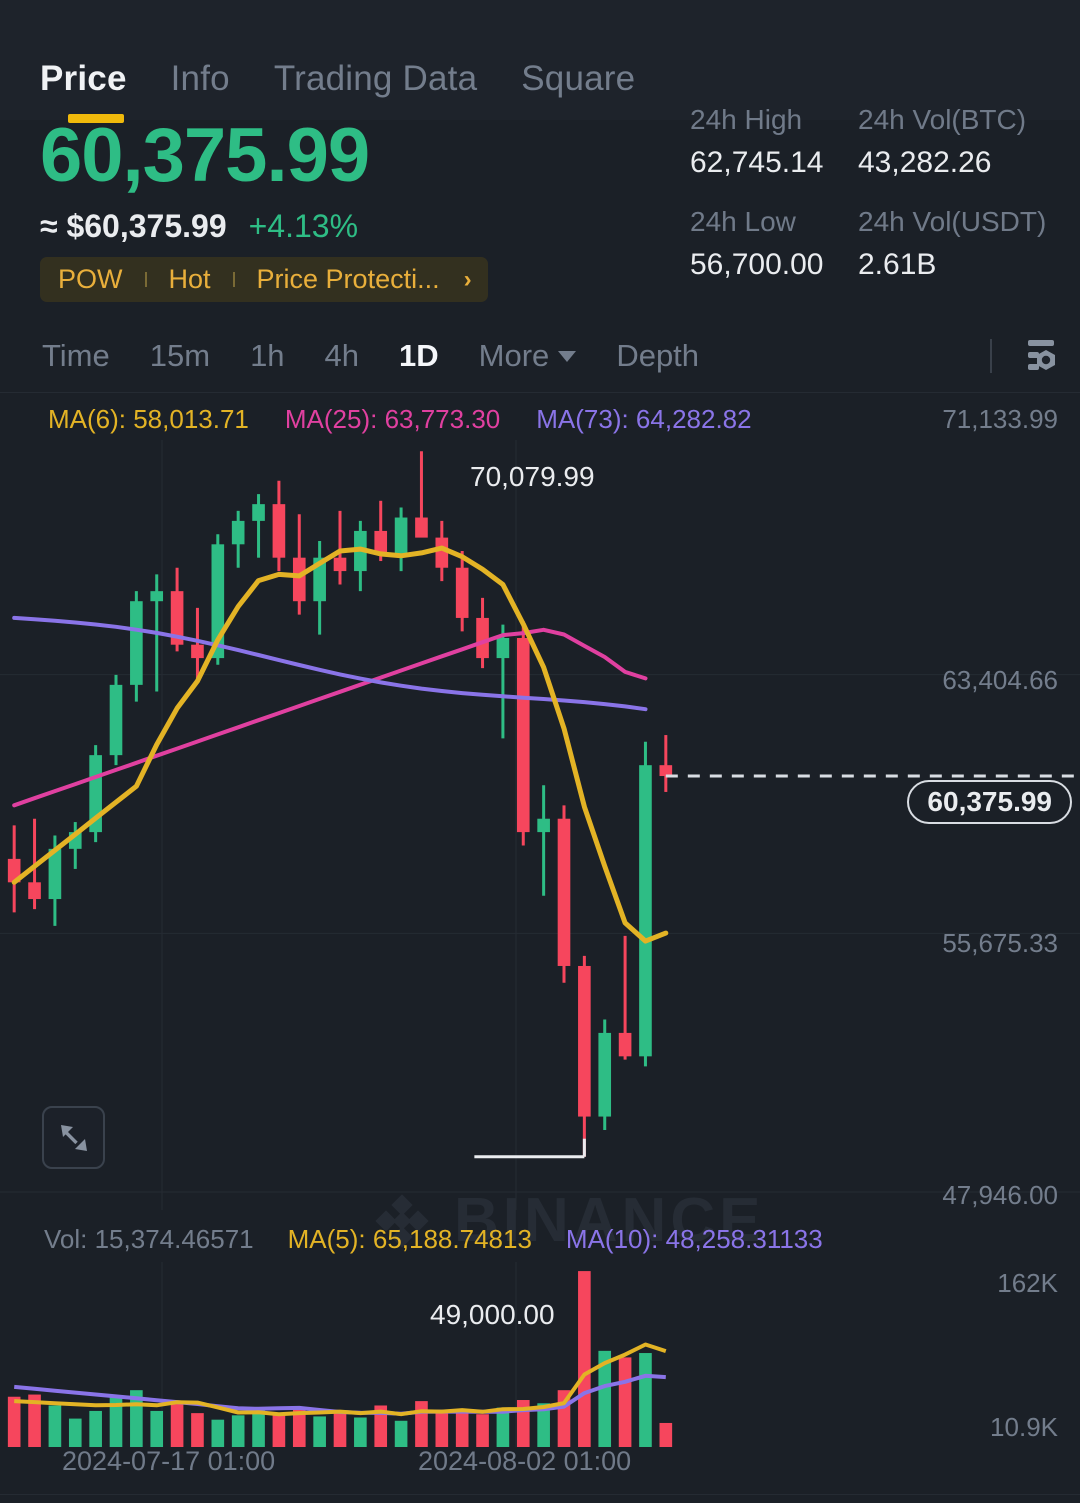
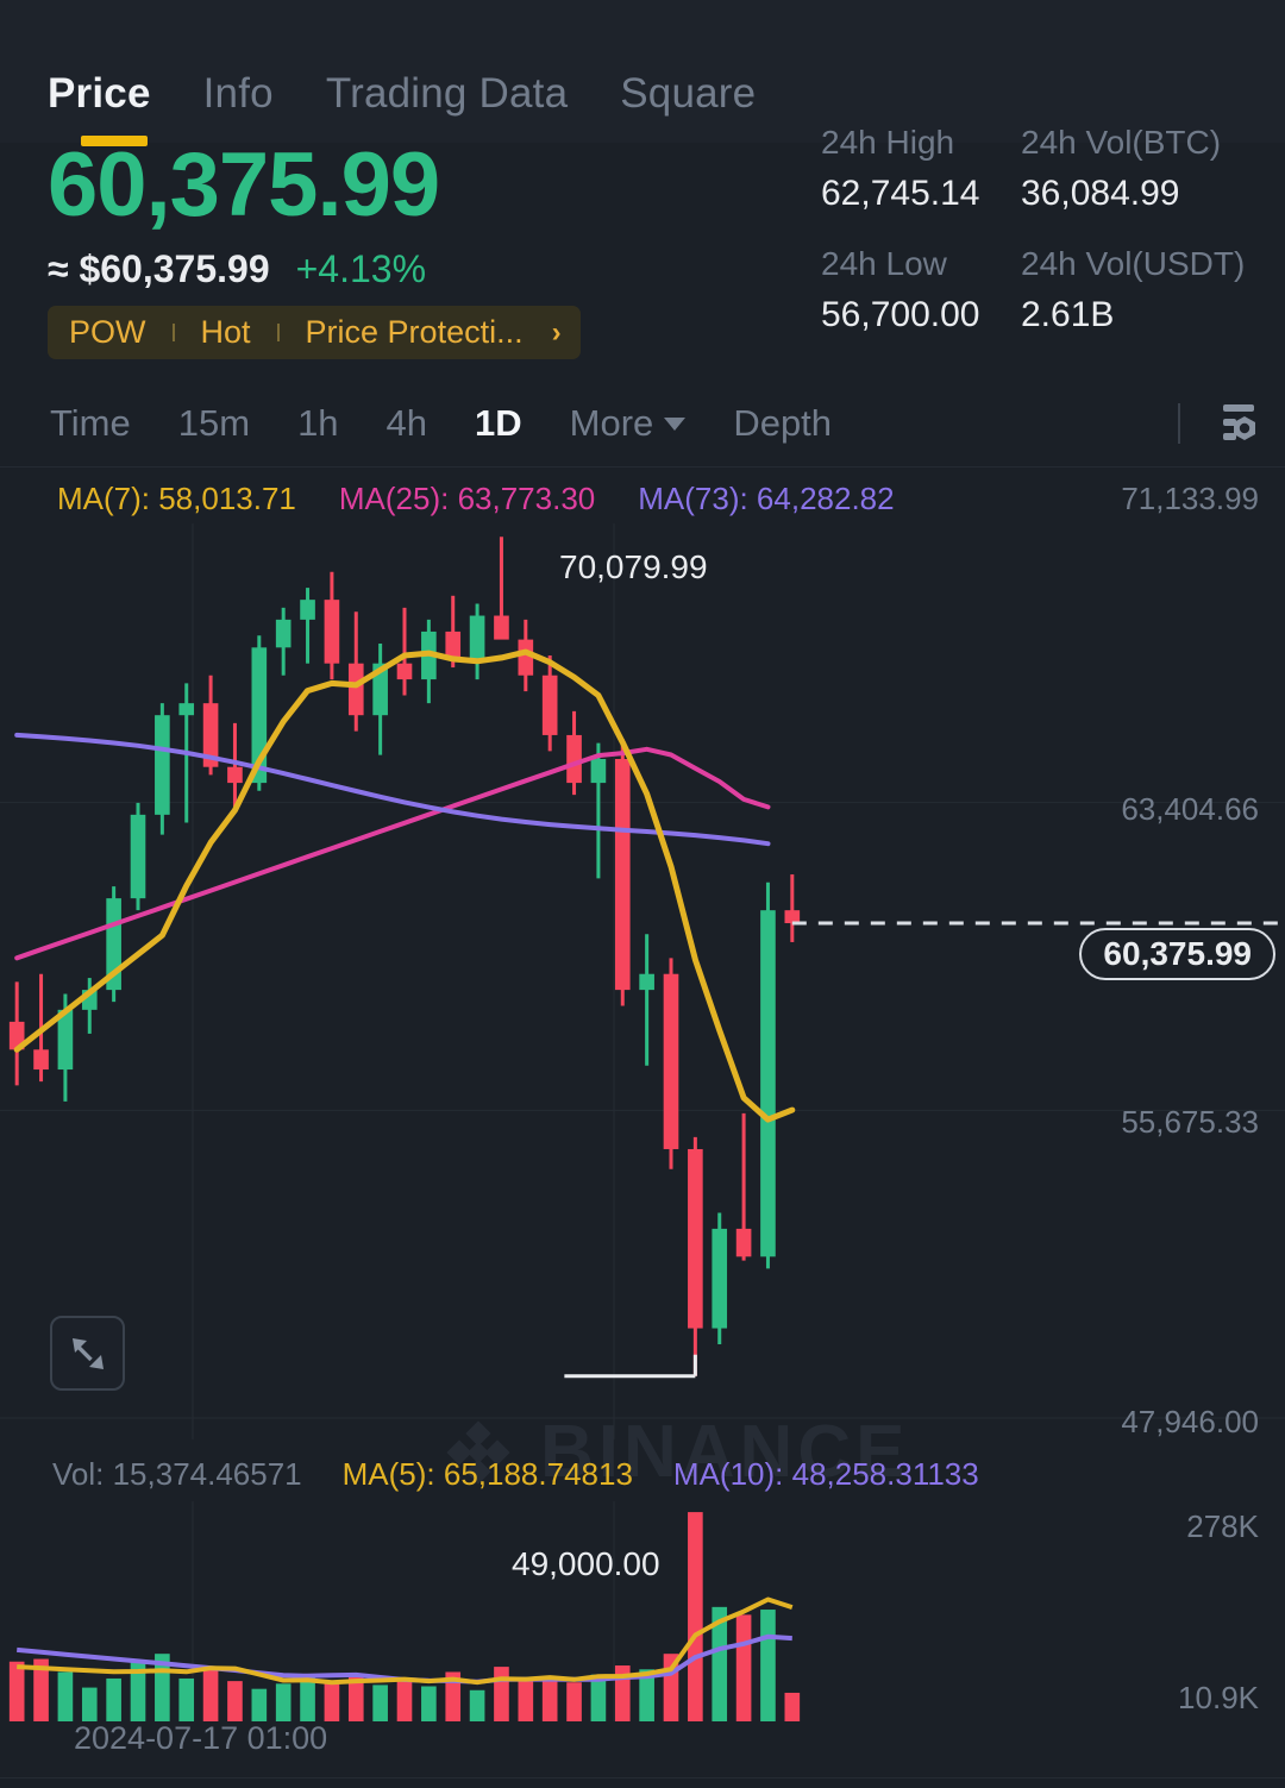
  Price
  Info
  Trading Data
  Square
  60,375.99
  ≈ $60,375.99
  +4.13%
  POW
  Hot
  Price Protecti...
  ›
  24h High
  62,745.14
  24h Vol(BTC)
- 43,282.26
+ 36,084.99
  24h Low
  56,700.00
  24h Vol(USDT)
  2.61B
  Time
  15m
  1h
  4h
  1D
  More
  Depth
- MA(6): 58,013.71
+ MA(7): 58,013.71
  MA(25): 63,773.30
  MA(73): 64,282.82
  71,133.99
  BINANCE
  63,404.66
  55,675.33
  47,946.00
  60,375.99
  70,079.99
  49,000.00
  Vol: 15,374.46571
  MA(5): 65,188.74813
  MA(10): 48,258.31133
- 162K
+ 278K
  10.9K
  2024-07-17 01:00
- 2024-08-02 01:00
